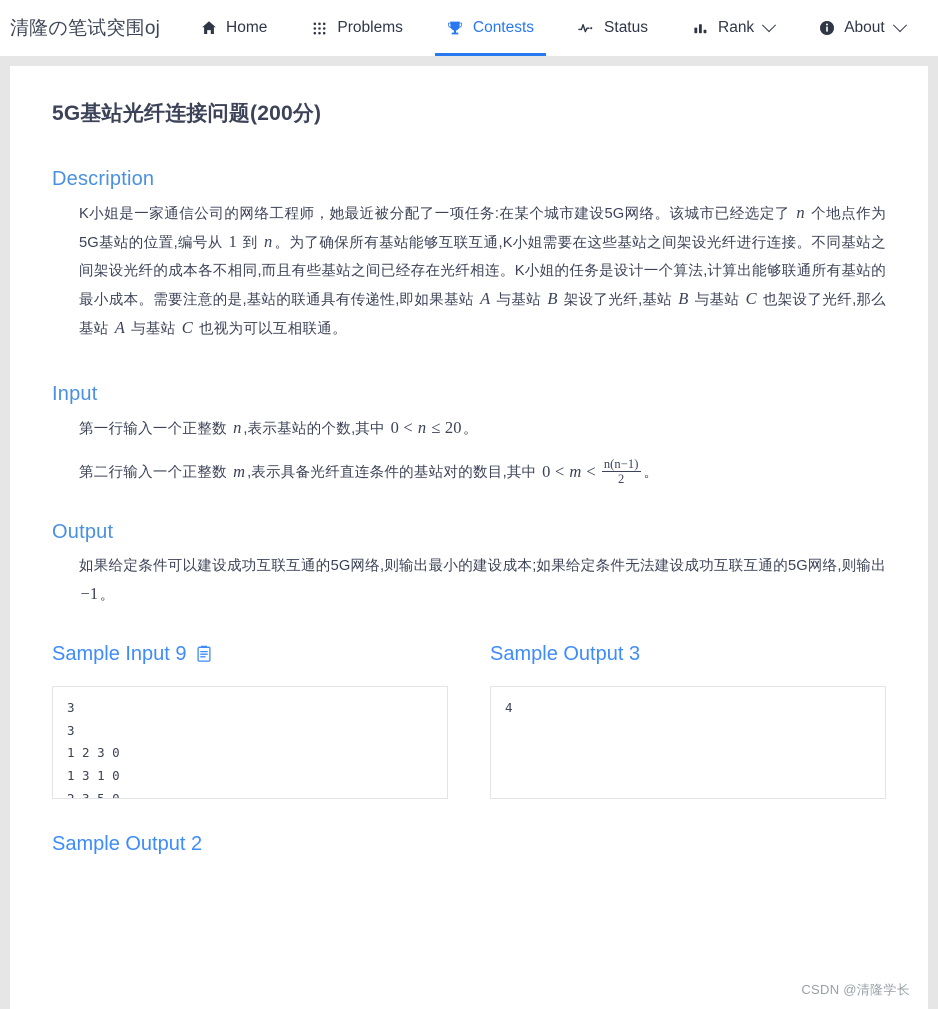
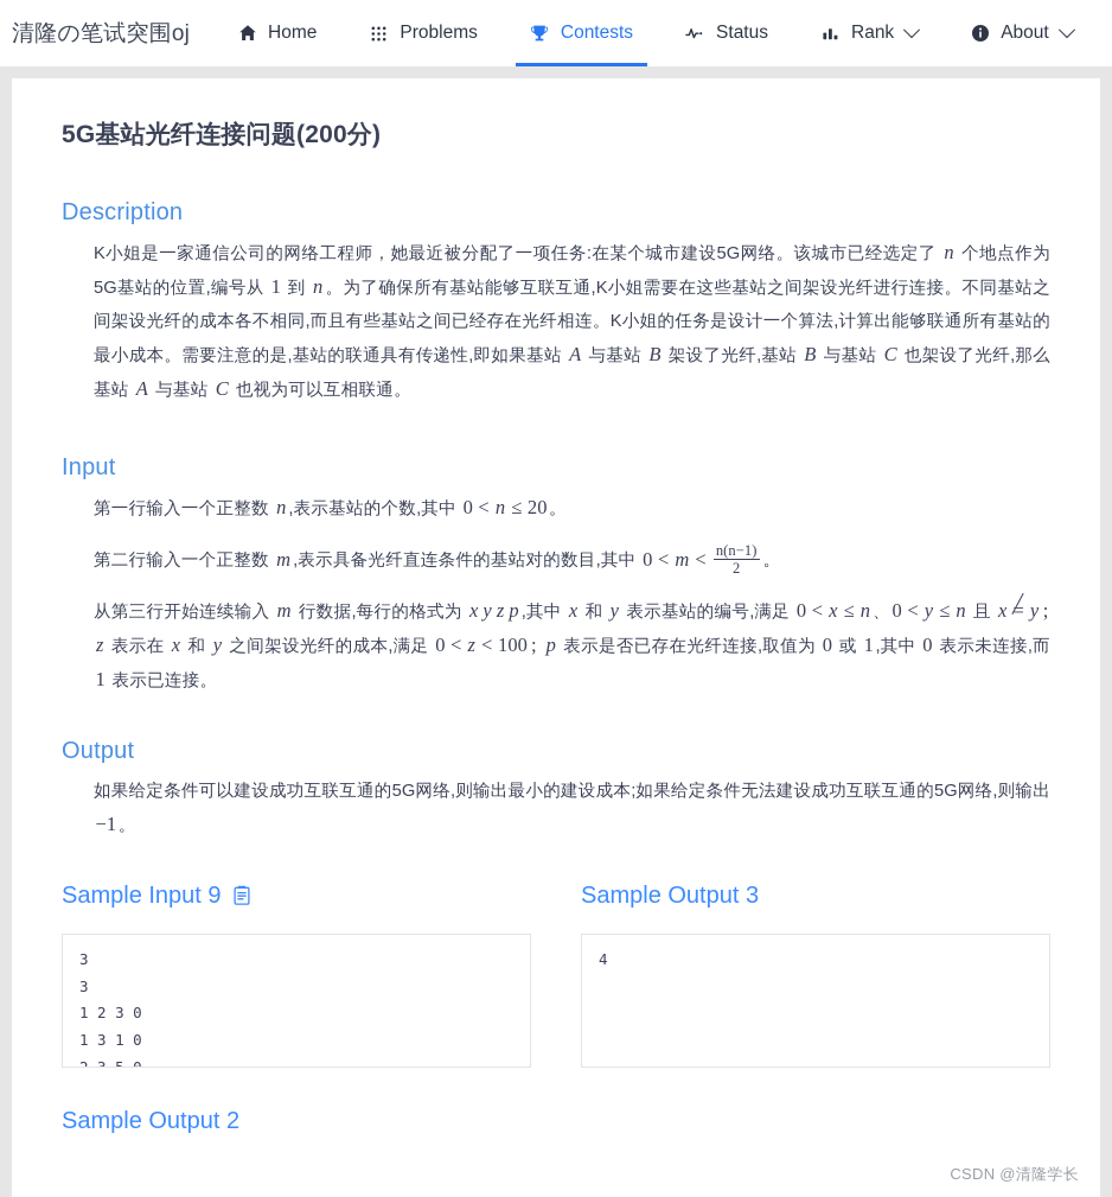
  清隆の笔试突围oj
  Home
  Problems
  Contests
  Status
  Rank
  About
  5G基站光纤连接问题(200分)
  Description
  K小姐是一家通信公司的网络工程师，她最近被分配了一项任务:在某个城市建设5G网络。该城市已经选定了 n 个地点作为5G基站的位置,编号从 1 到 n 。为了确保所有基站能够互联互通,K小姐需要在这些基站之间架设光纤进行连接。不同基站之间架设光纤的成本各不相同,而且有些基站之间已经存在光纤相连。K小姐的任务是设计一个算法,计算出能够联通所有基站的最小成本。需要注意的是,基站的联通具有传递性,即如果基站 A 与基站 B 架设了光纤,基站 B 与基站 C 也架设了光纤,那么基站 A 与基站 C 也视为可以互相联通。
  Input
  第一行输入一个正整数 n ,表示基站的个数,其中 0 < n ≤ 20。
  第二行输入一个正整数 m ,表示具备光纤直连条件的基站对的数目,其中 0 < m <
  n(n−1)
  2
  。
+ 从第三行开始连续输入 m 行数据,每行的格式为 x y z p ,其中 x 和 y 表示基站的编号,满足 0 < x ≤ n 、0 < y ≤ n 且 x = y ; z 表示在 x 和 y 之间架设光纤的成本,满足 0 < z < 100 ; p 表示是否已存在光纤连接,取值为 0 或 1,其中 0 表示未连接,而 1 表示已连接。
  Output
  如果给定条件可以建设成功互联互通的5G网络,则输出最小的建设成本;如果给定条件无法建设成功互联互通的5G网络,则输出 −1。
  Sample Input 9
  3
  3
  1 2 3 0
  1 3 1 0
  2 3 5 0
  Sample Output 3
  4
  Sample Output 2
  CSDN @清隆学长
